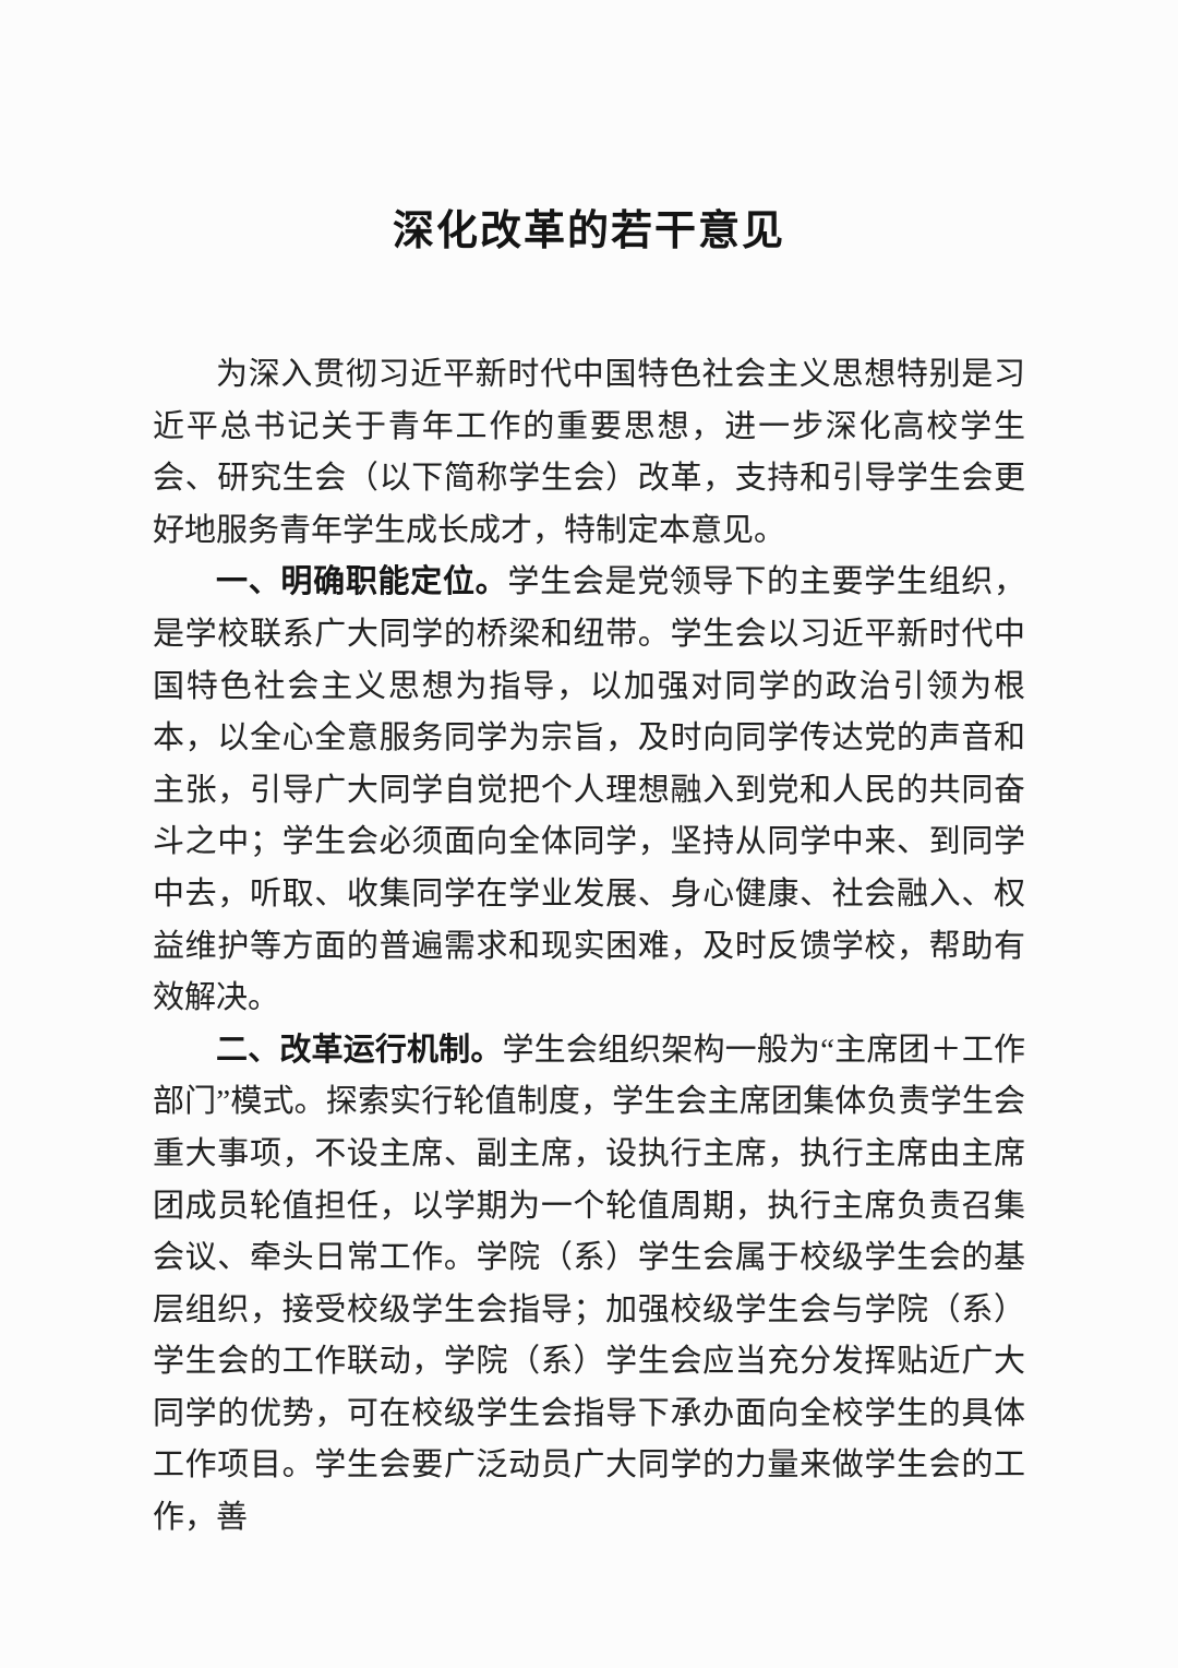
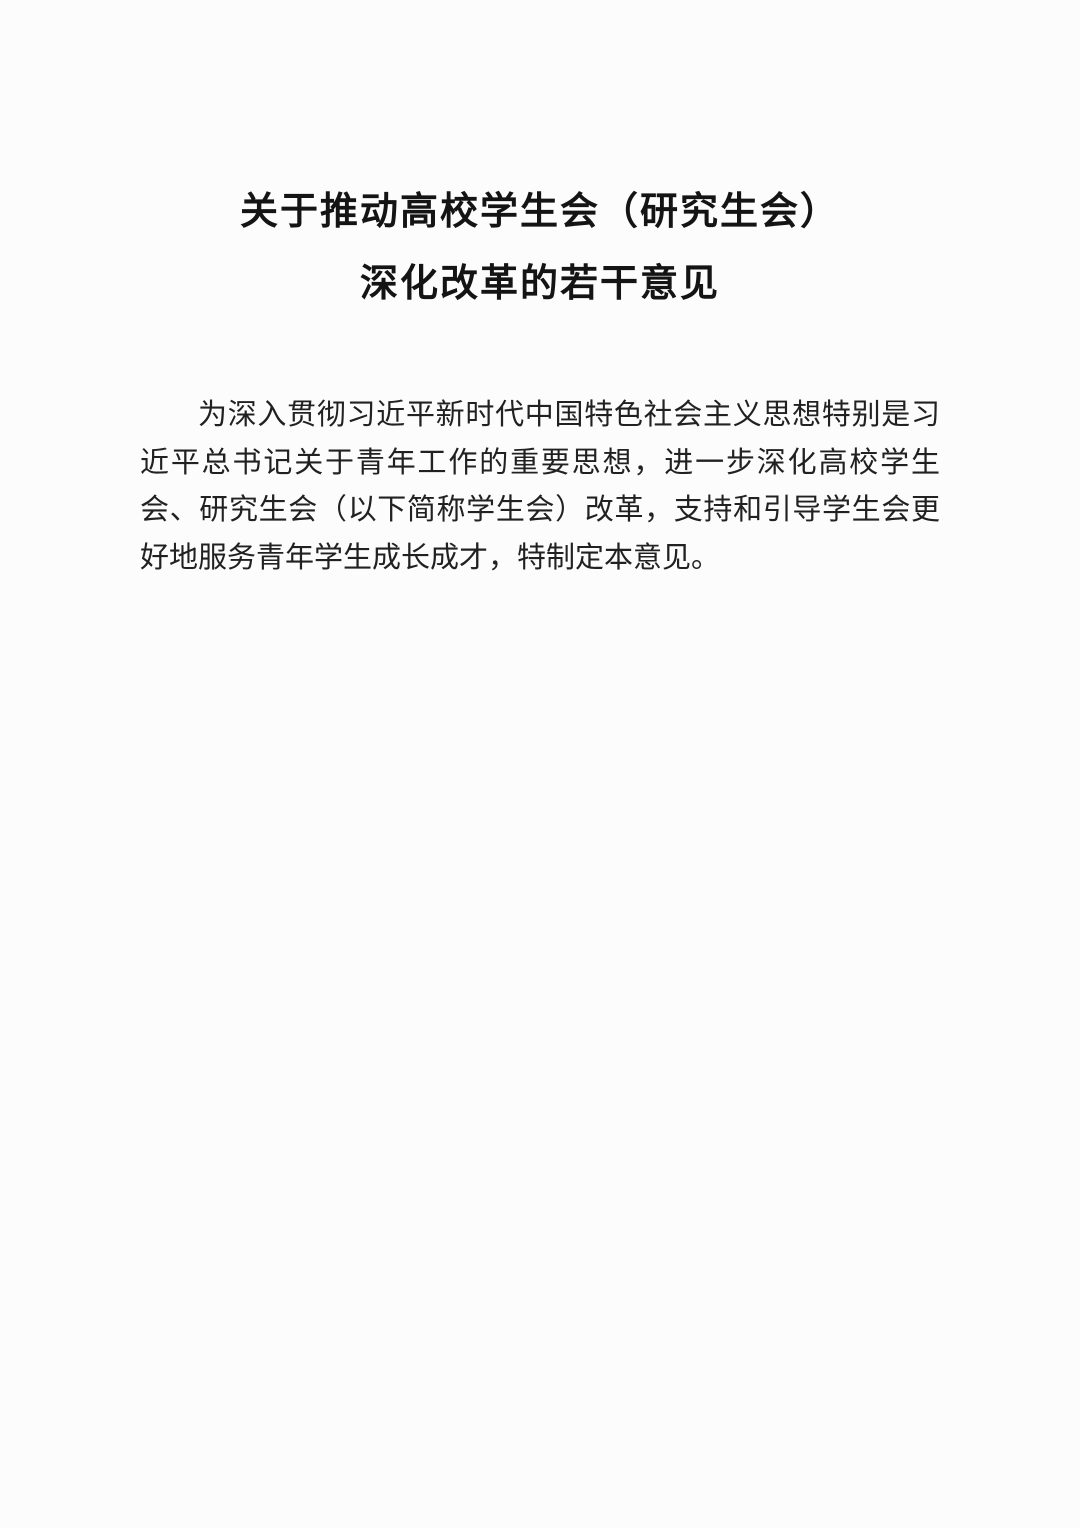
+ 关于推动高校学生会（研究生会）
  深化改革的若干意见
  为深入贯彻习近平新时代中国特色社会主义思想特别是习近平总书记关于青年工作的重要思想，进一步深化高校学生会、研究生会（以下简称学生会）改革，支持和引导学生会更好地服务青年学生成长成才，特制定本意见。
- 一、明确职能定位。学生会是党领导下的主要学生组织，是学校联系广大同学的桥梁和纽带。学生会以习近平新时代中国特色社会主义思想为指导，以加强对同学的政治引领为根本，以全心全意服务同学为宗旨，及时向同学传达党的声音和主张，引导广大同学自觉把个人理想融入到党和人民的共同奋斗之中；学生会必须面向全体同学，坚持从同学中来、到同学中去，听取、收集同学在学业发展、身心健康、社会融入、权益维护等方面的普遍需求和现实困难，及时反馈学校，帮助有效解决。
- 二、改革运行机制。学生会组织架构一般为“主席团＋工作部门”模式。探索实行轮值制度，学生会主席团集体负责学生会重大事项，不设主席、副主席，设执行主席，执行主席由主席团成员轮值担任，以学期为一个轮值周期，执行主席负责召集会议、牵头日常工作。学院（系）学生会属于校级学生会的基层组织，接受校级学生会指导；加强校级学生会与学院（系）学生会的工作联动，学院（系）学生会应当充分发挥贴近广大同学的优势，可在校级学生会指导下承办面向全校学生的具体工作项目。学生会要广泛动员广大同学的力量来做学生会的工作，善
